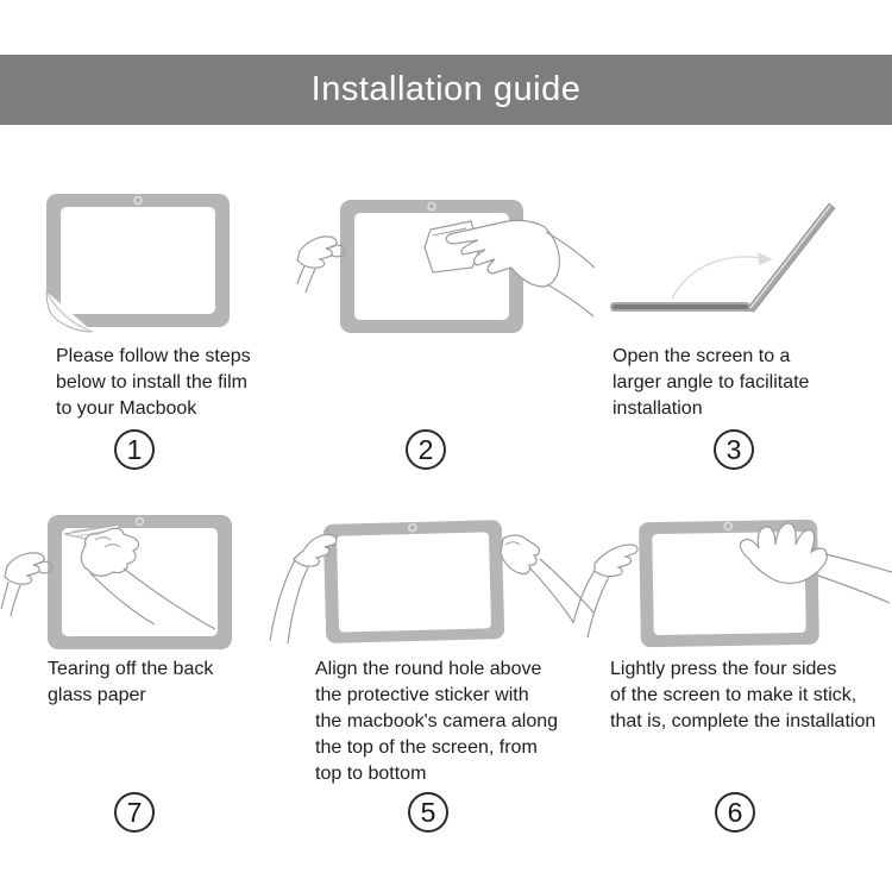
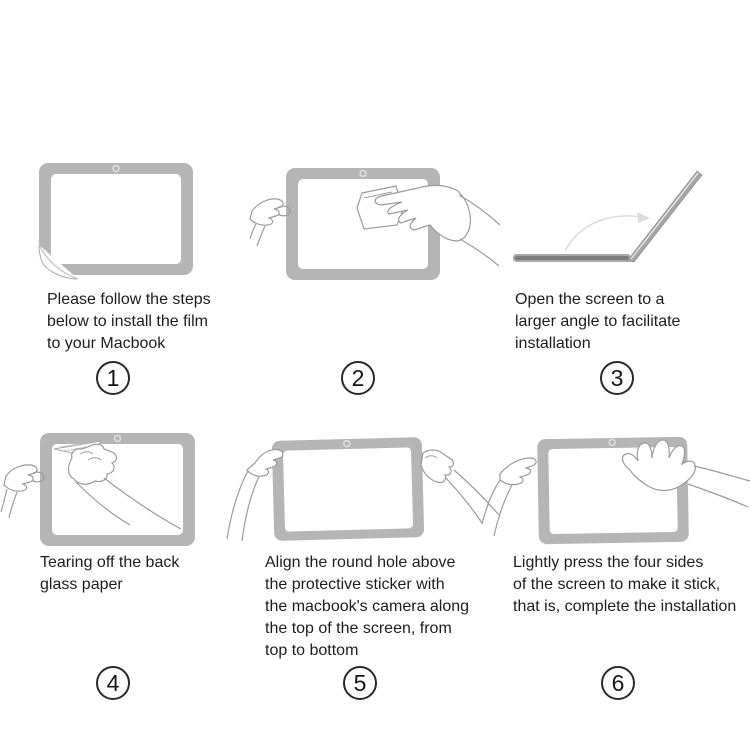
- Installation guide
  Please follow the steps
  below to install the film
  to your Macbook
  1
  2
  Open the screen to a
  larger angle to facilitate
  installation
  3
  Tearing off the back
  glass paper
- 7
+ 4
  Align the round hole above
  the protective sticker with
  the macbook's camera along
  the top of the screen, from
  top to bottom
  5
  Lightly press the four sides
  of the screen to make it stick,
  that is, complete the installation
  6
